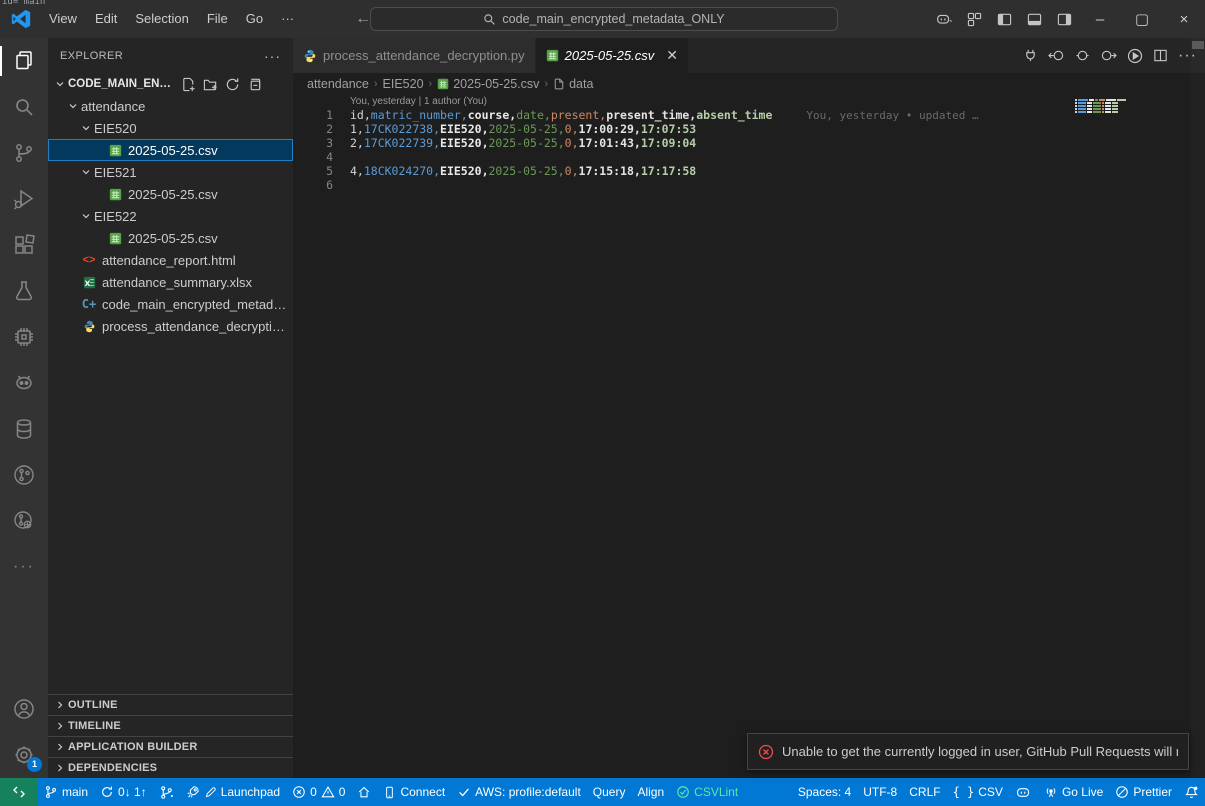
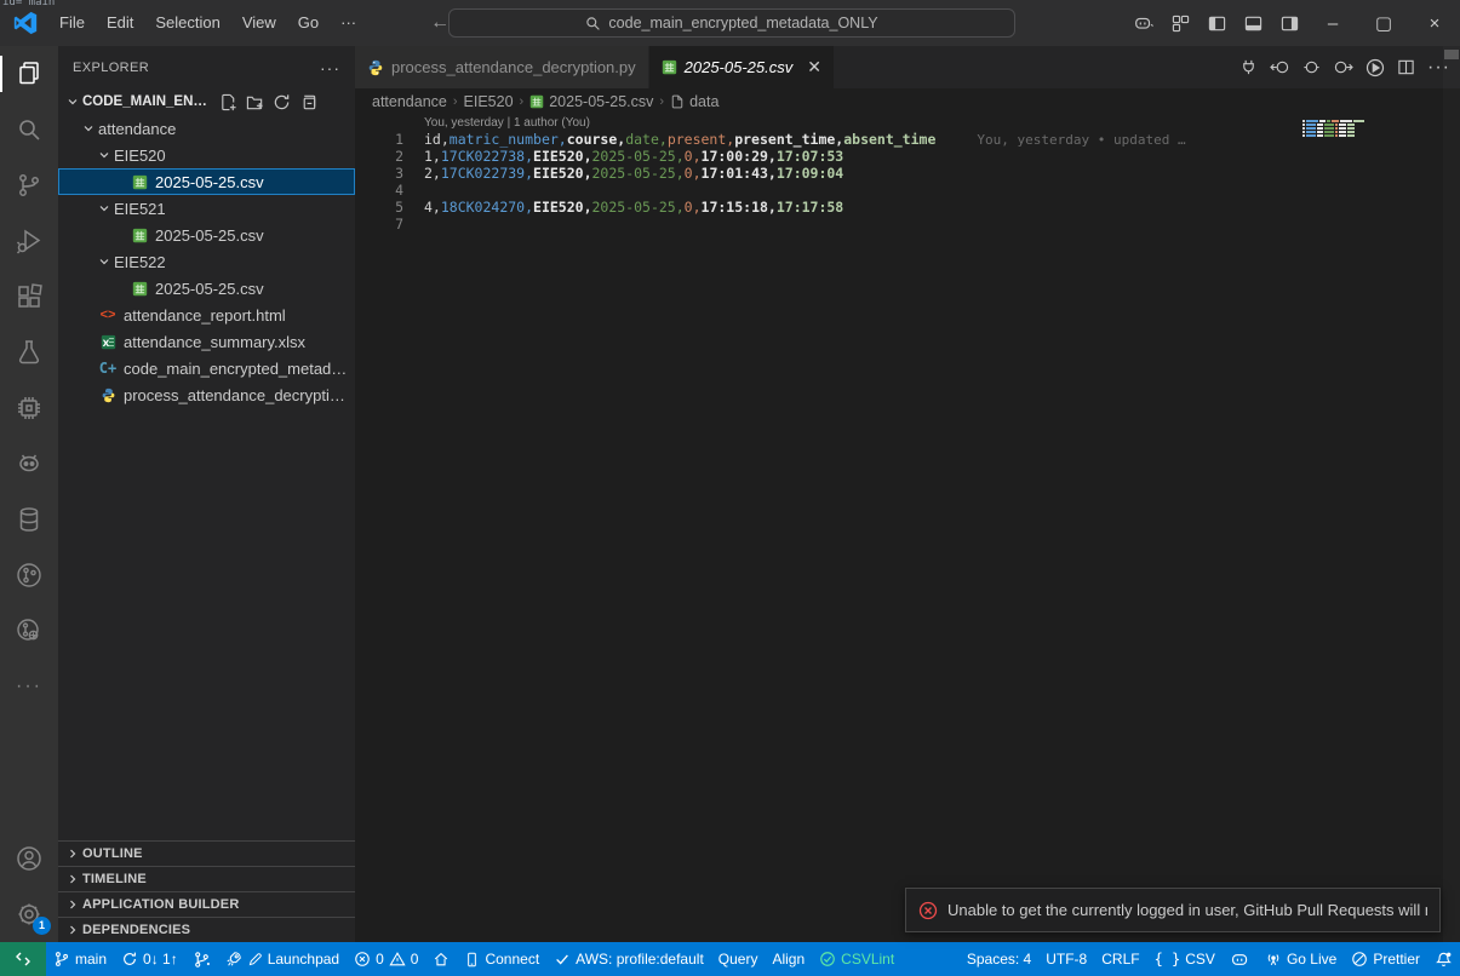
  id="main"
- View
+ File
  Edit
  Selection
- File
+ View
  Go
  ···
  ←
  code_main_encrypted_metadata_ONLY
  –
  ▢
  ×
  ···
  1
  EXPLORER
  ···
  CODE_MAIN_ENCR
  attendance
  EIE520
  2025-05-25.csv
  EIE521
  2025-05-25.csv
  EIE522
  2025-05-25.csv
  <>
  attendance_report.html
  X
  attendance_summary.xlsx
  C+
  code_main_encrypted_metadata
  process_attendance_decryption.
  OUTLINE
  TIMELINE
  APPLICATION BUILDER
  DEPENDENCIES
  process_attendance_decryption.py
  2025-05-25.csv
  ✕
  ···
  attendance
  ›
  EIE520
  ›
  2025-05-25.csv
  ›
  data
  You, yesterday | 1 author (You)
  1
  id,matric_number,course,date,present,present_time,absent_time You, yesterday • updated …
  2
  1,17CK022738,EIE520,2025-05-25,0,17:00:29,17:07:53
  3
  2,17CK022739,EIE520,2025-05-25,0,17:01:43,17:09:04
  4
  5
  4,18CK024270,EIE520,2025-05-25,0,17:15:18,17:17:58
- 6
+ 7
  Unable to get the currently logged in user, GitHub Pull Requests will
  main
  0↓ 1↑
  Launchpad
  0
  0
  Connect
  AWS: profile:default
  Query
  Align
  CSVLint
  Spaces: 4
  UTF-8
  CRLF
  { }
  CSV
  Go Live
  Prettier
